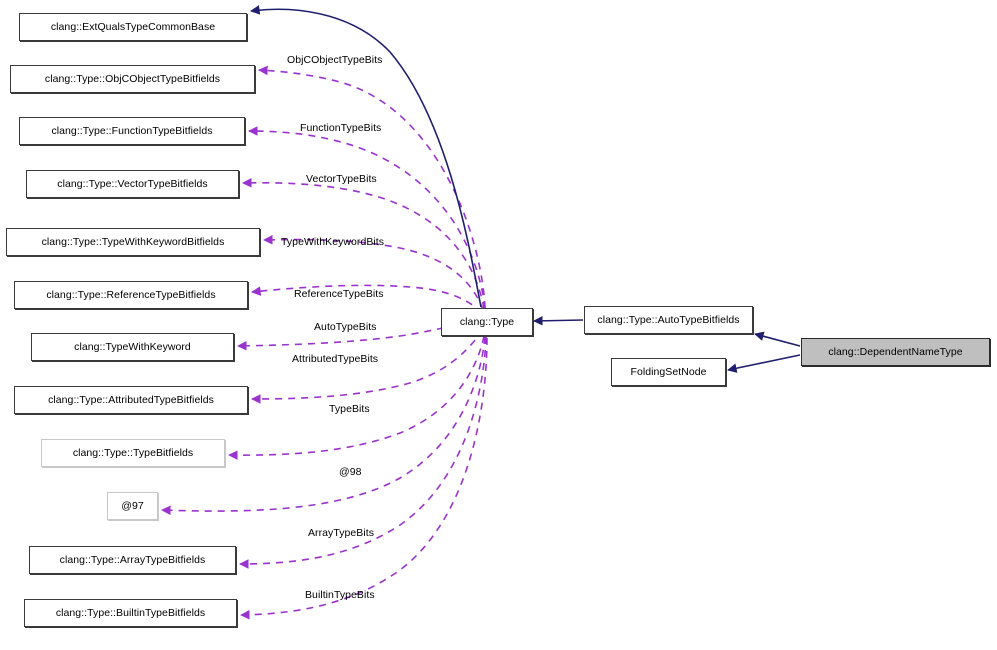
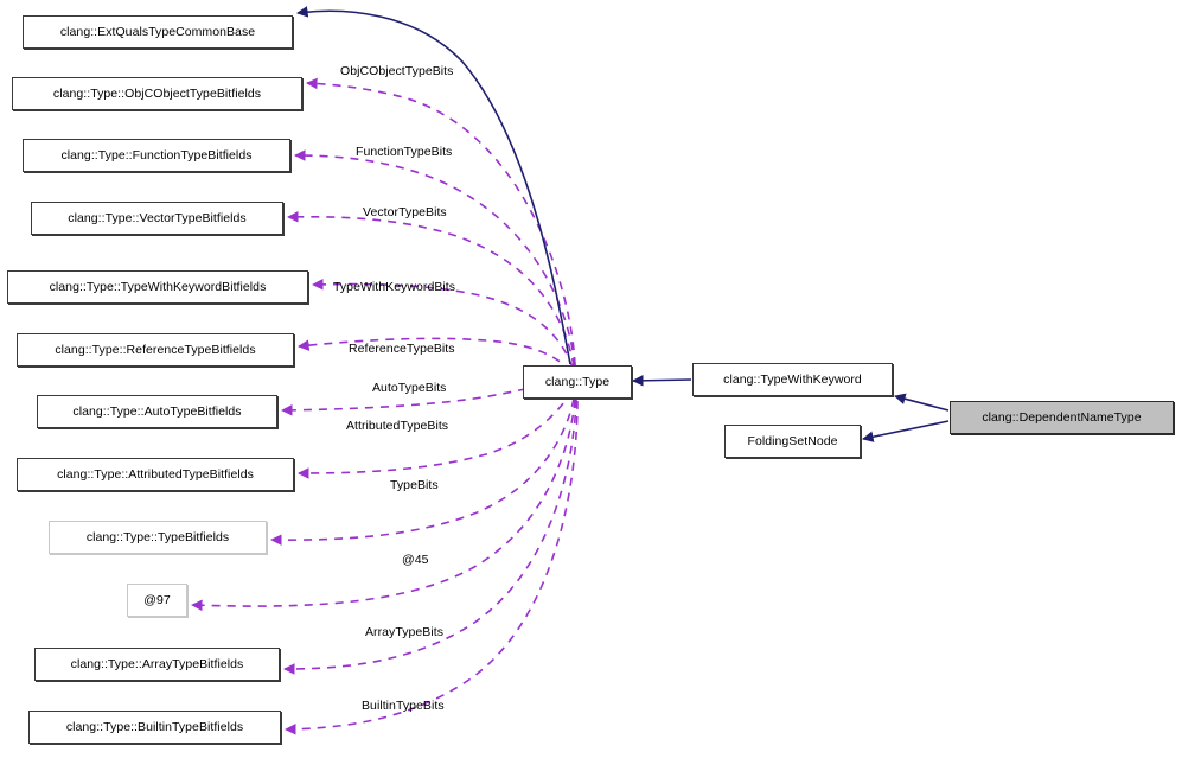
  clang::ExtQualsTypeCommonBase
  clang::Type::ObjCObjectTypeBitfields
  clang::Type::FunctionTypeBitfields
  clang::Type::VectorTypeBitfields
  clang::Type::TypeWithKeywordBitfields
  clang::Type::ReferenceTypeBitfields
- clang::TypeWithKeyword
+ clang::Type::AutoTypeBitfields
  clang::Type::AttributedTypeBitfields
  clang::Type::TypeBitfields
  @97
  clang::Type::ArrayTypeBitfields
  clang::Type::BuiltinTypeBitfields
  clang::Type
- clang::Type::AutoTypeBitfields
+ clang::TypeWithKeyword
  FoldingSetNode
  clang::DependentNameType
  ObjCObjectTypeBits
  FunctionTypeBits
  VectorTypeBits
  TypeWithKeywordBits
  ReferenceTypeBits
  AutoTypeBits
  AttributedTypeBits
  TypeBits
- @98
+ @45
  ArrayTypeBits
  BuiltinTypeBits
